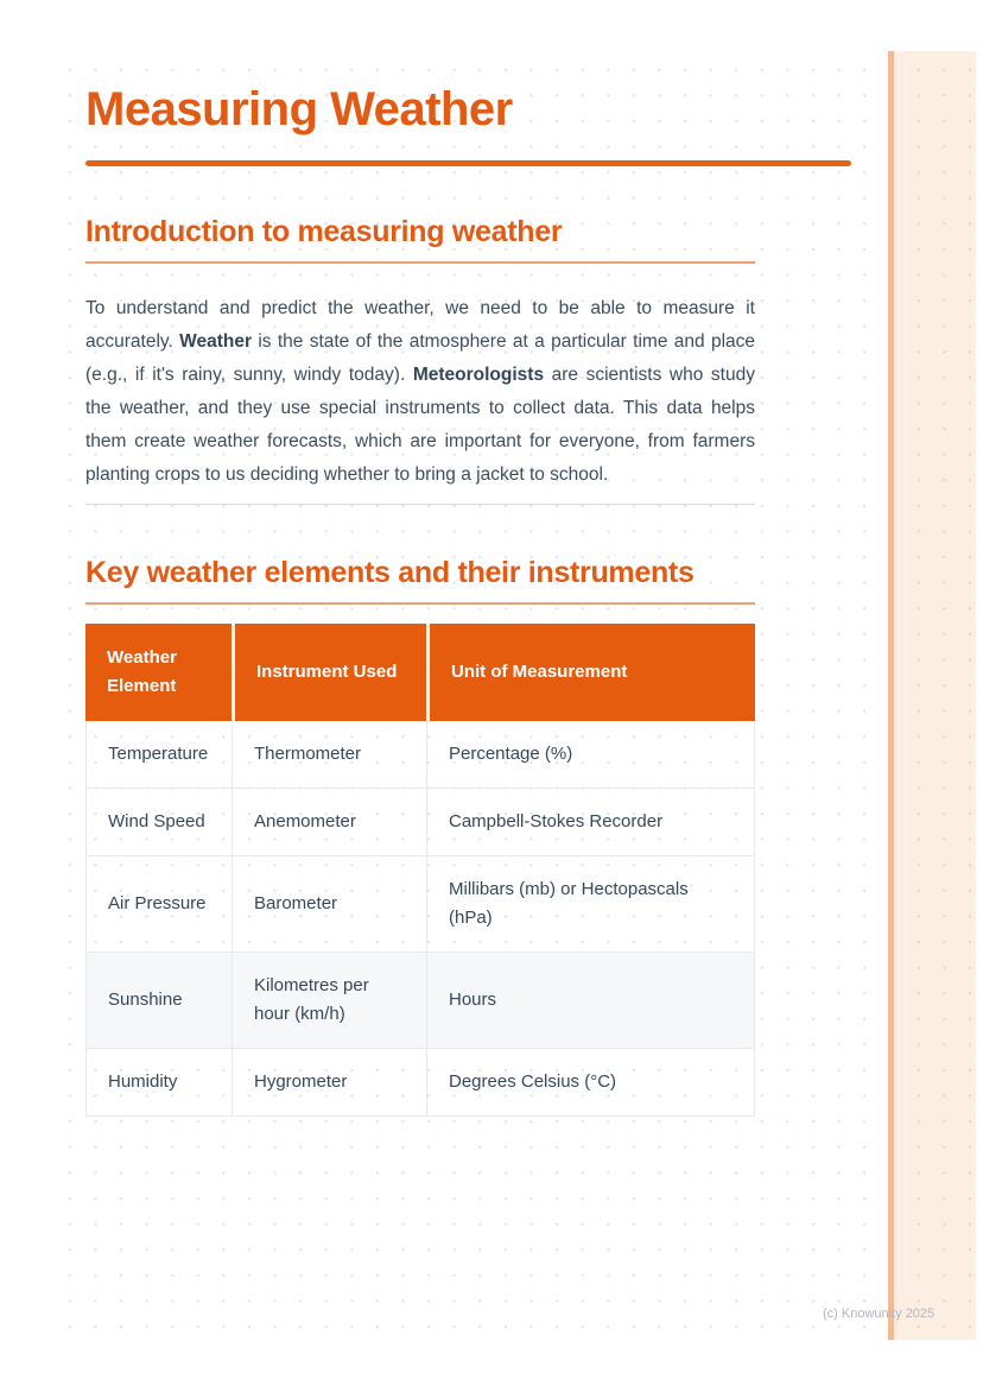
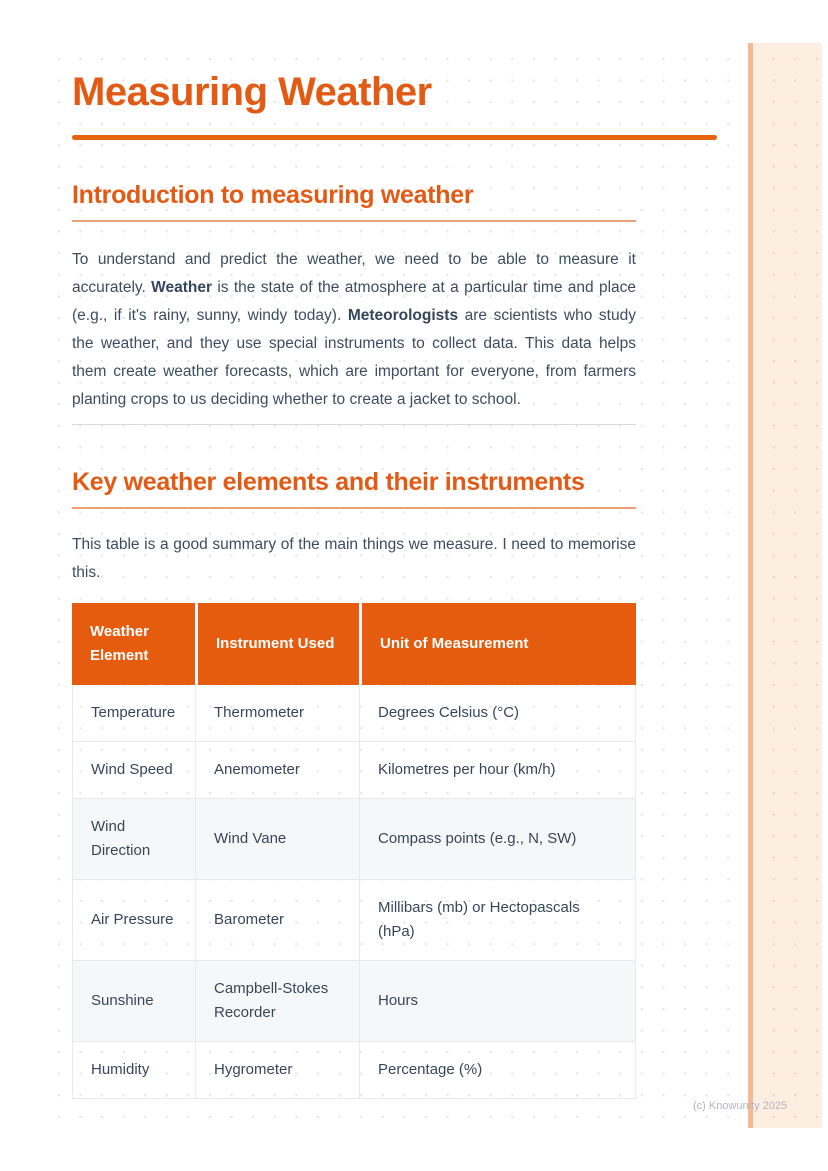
  Measuring Weather
  Introduction to measuring weather
- To understand and predict the weather, we need to be able to measure it accurately. Weather is the state of the atmosphere at a particular time and place (e.g., if it's rainy, sunny, windy today). Meteorologists are scientists who study the weather, and they use special instruments to collect data. This data helps them create weather forecasts, which are important for everyone, from farmers planting crops to us deciding whether to bring a jacket to school.
+ To understand and predict the weather, we need to be able to measure it accurately. Weather is the state of the atmosphere at a particular time and place (e.g., if it's rainy, sunny, windy today). Meteorologists are scientists who study the weather, and they use special instruments to collect data. This data helps them create weather forecasts, which are important for everyone, from farmers planting crops to us deciding whether to create a jacket to school.
  Key weather elements and their instruments
+ This table is a good summary of the main things we measure. I need to memorise this.
  Weather Element	Instrument Used	Unit of Measurement
- Temperature	Thermometer	Percentage (%)
+ Temperature	Thermometer	Degrees Celsius (°C)
- Wind Speed	Anemometer	Campbell-Stokes Recorder
+ Wind Speed	Anemometer	Kilometres per hour (km/h)
+ Wind Direction	Wind Vane	Compass points (e.g., N, SW)
  Air Pressure	Barometer	Millibars (mb) or Hectopascals (hPa)
- Sunshine	Kilometres per hour (km/h)	Hours
+ Sunshine	Campbell-Stokes Recorder	Hours
- Humidity	Hygrometer	Degrees Celsius (°C)
+ Humidity	Hygrometer	Percentage (%)
  (c) Knowunity 2025
